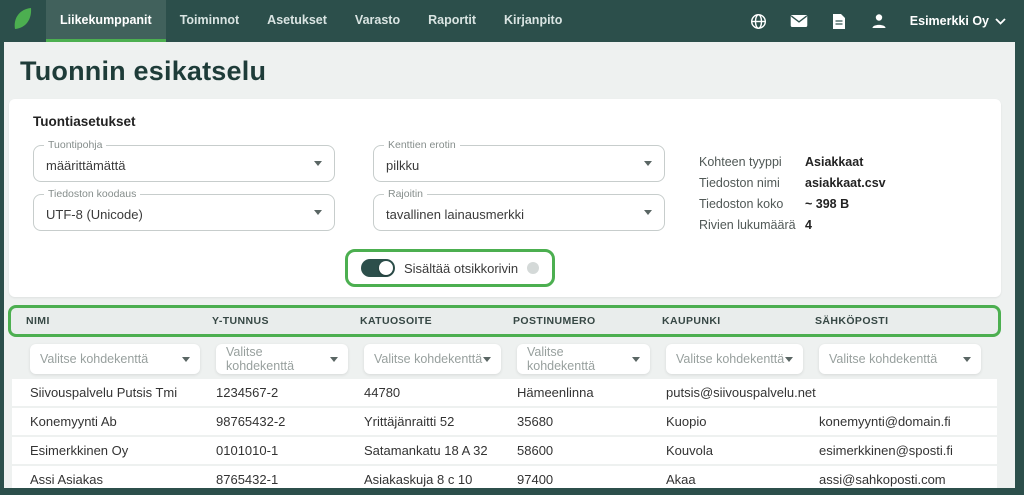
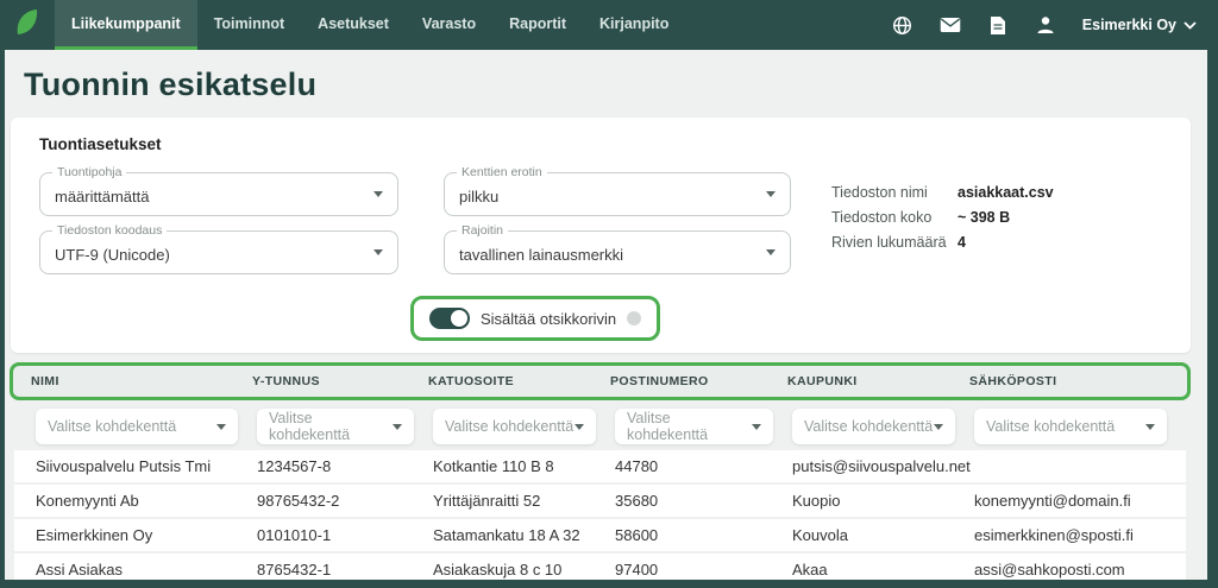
  Liikekumppanit
  Toiminnot
  Asetukset
  Varasto
  Raportit
  Kirjanpito
  Esimerkki Oy
  Tuonnin esikatselu
  Tuontiasetukset
  Tuontipohja
  määrittämättä
  Tiedoston koodaus
- UTF-8 (Unicode)
+ UTF-9 (Unicode)
  Kenttien erotin
  pilkku
  Rajoitin
  tavallinen lainausmerkki
- Kohteen tyyppi
- Asiakkaat
  Tiedoston nimi
  asiakkaat.csv
  Tiedoston koko
  ~ 398 B
  Rivien lukumäärä
  4
  Sisältää otsikkorivin
  NIMI
  Y-TUNNUS
  KATUOSOITE
  POSTINUMERO
  KAUPUNKI
  SÄHKÖPOSTI
  Valitse kohdekenttä
  Valitse kohdekenttä
  Valitse kohdekenttä
  Valitse kohdekenttä
  Valitse kohdekenttä
  Valitse kohdekenttä
  Siivouspalvelu Putsis Tmi
- 1234567-2
+ 1234567-8
+ Kotkantie 110 B 8
  44780
- Hämeenlinna
  putsis@siivouspalvelu.net
  Konemyynti Ab
  98765432-2
  Yrittäjänraitti 52
  35680
  Kuopio
  konemyynti@domain.fi
  Esimerkkinen Oy
  0101010-1
  Satamankatu 18 A 32
  58600
  Kouvola
  esimerkkinen@sposti.fi
  Assi Asiakas
  8765432-1
  Asiakaskuja 8 c 10
  97400
  Akaa
  assi@sahkoposti.com
